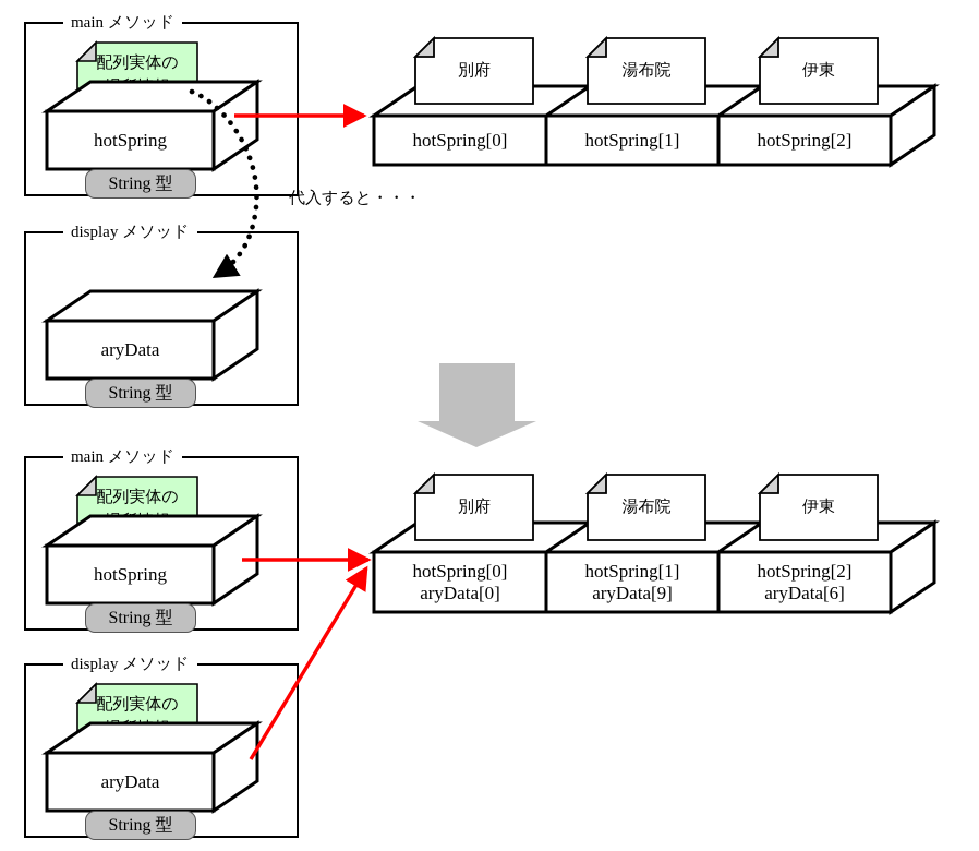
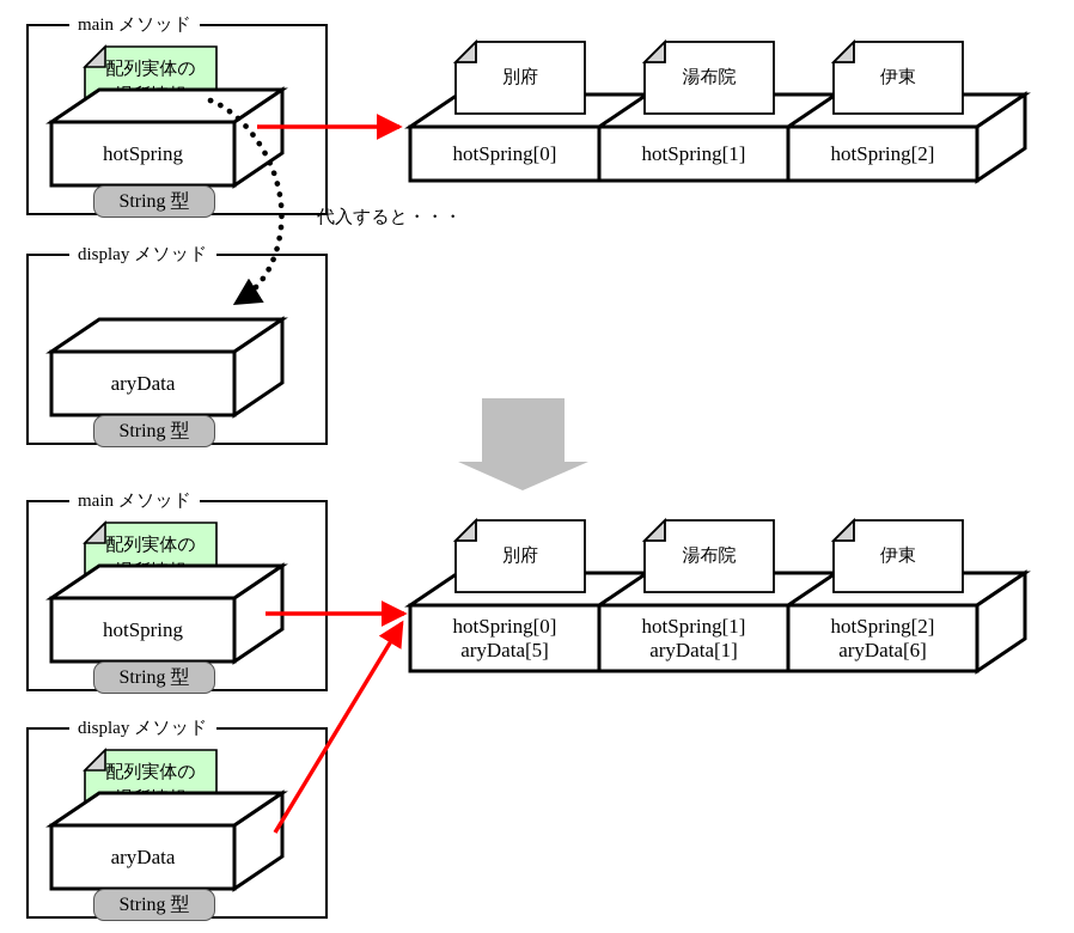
  main メソッド
  配列実体の
  hotSpring
  String 型
  display メソッド
  aryData
  String 型
  代入すると・・・
  別府
  湯布院
  伊東
  hotSpring[0]
  hotSpring[1]
  hotSpring[2]
  main メソッド
  配列実体の
  hotSpring
  String 型
  display メソッド
  配列実体の
  aryData
  String 型
  別府
  湯布院
  伊東
  hotSpring[0]
- aryData[0]
+ aryData[5]
  hotSpring[1]
- aryData[9]
+ aryData[1]
  hotSpring[2]
  aryData[6]
